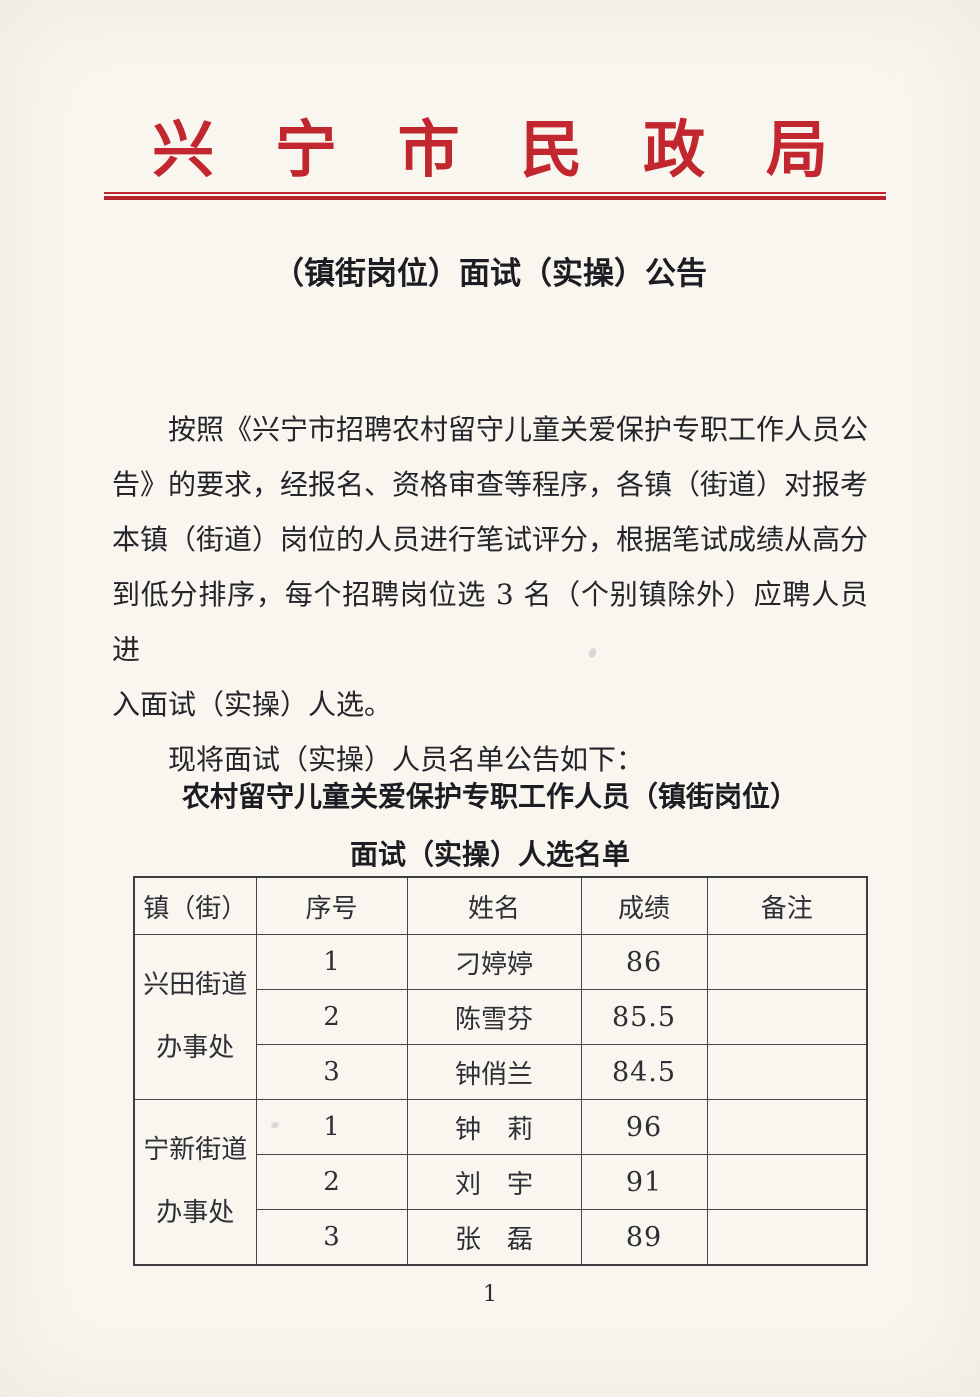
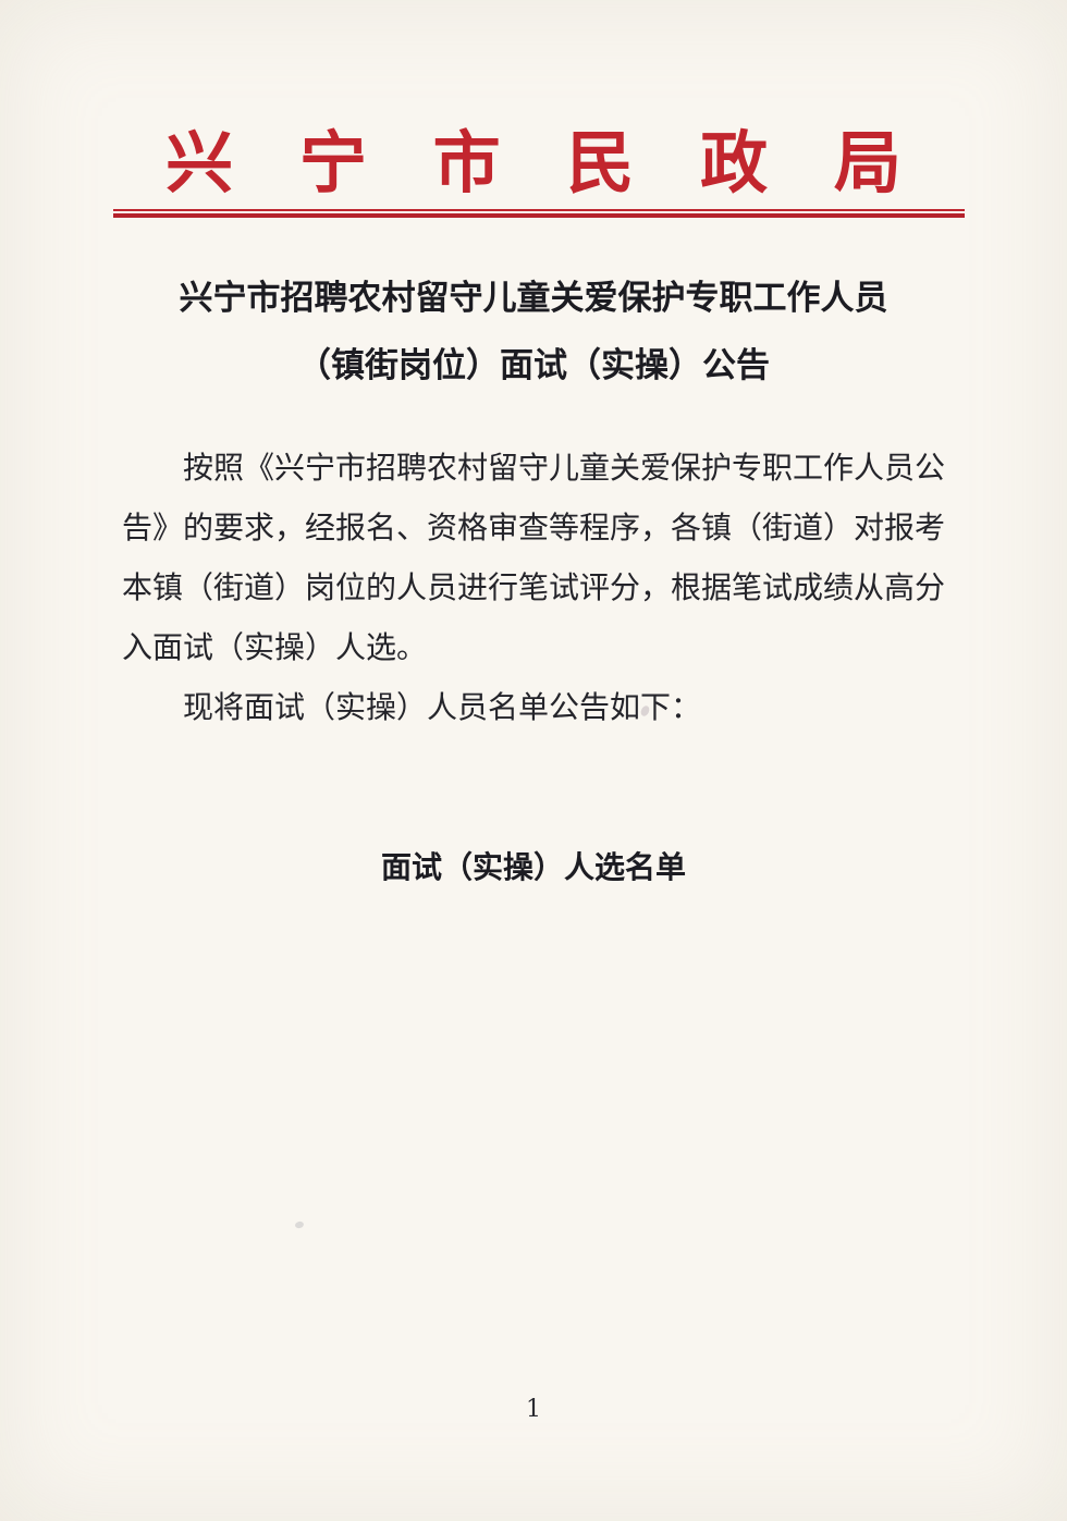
  兴宁市民政局
+ 兴宁市招聘农村留守儿童关爱保护专职工作人员
  （镇街岗位）面试（实操）公告
  按照《兴宁市招聘农村留守儿童关爱保护专职工作人员公
  告》的要求，经报名、资格审查等程序，各镇（街道）对报考
  本镇（街道）岗位的人员进行笔试评分，根据笔试成绩从高分
- 到低分排序，每个招聘岗位选 3 名（个别镇除外）应聘人员进
  入面试（实操）人选。
  现将面试（实操）人员名单公告如下：
- 农村留守儿童关爱保护专职工作人员（镇街岗位）
  面试（实操）人选名单
- 镇（街）	序号	姓名	成绩	备注
- 兴田街道 办事处	1	刁婷婷	86
- 2	陈雪芬	85.5
- 3	钟俏兰	84.5
- 宁新街道 办事处	1	钟 莉	96
- 2	刘 宇	91
- 3	张 磊	89
  1
